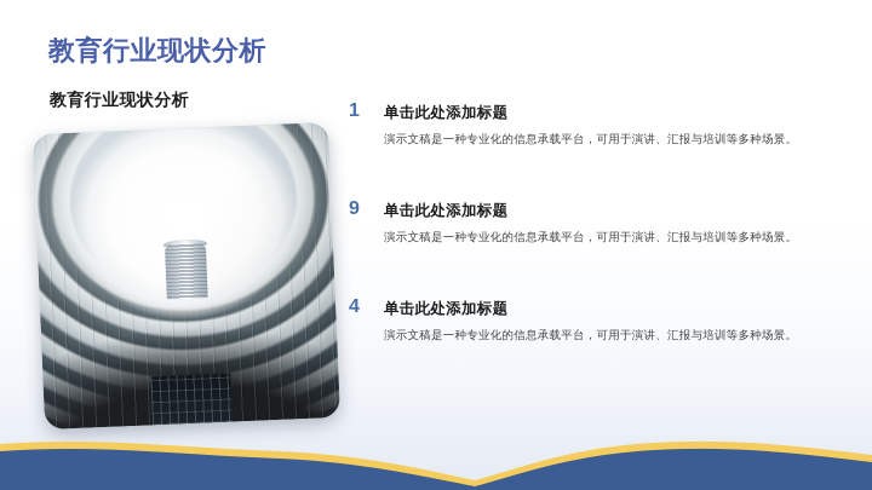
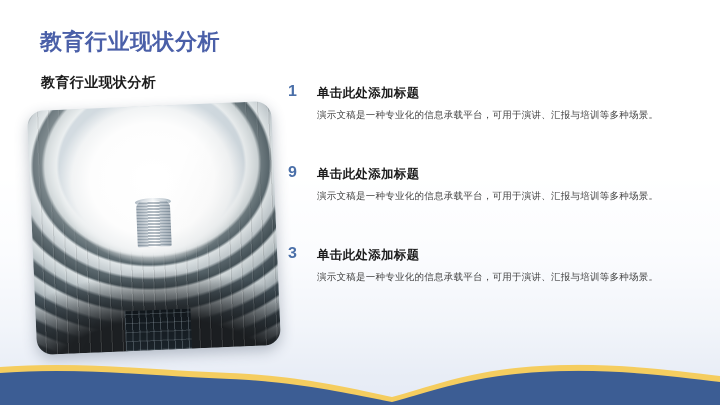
  教育行业现状分析
  教育行业现状分析
  1
  单击此处添加标题
  演示文稿是一种专业化的信息承载平台，可用于演讲、汇报与培训等多种场景。
  9
  单击此处添加标题
  演示文稿是一种专业化的信息承载平台，可用于演讲、汇报与培训等多种场景。
- 4
+ 3
  单击此处添加标题
  演示文稿是一种专业化的信息承载平台，可用于演讲、汇报与培训等多种场景。
